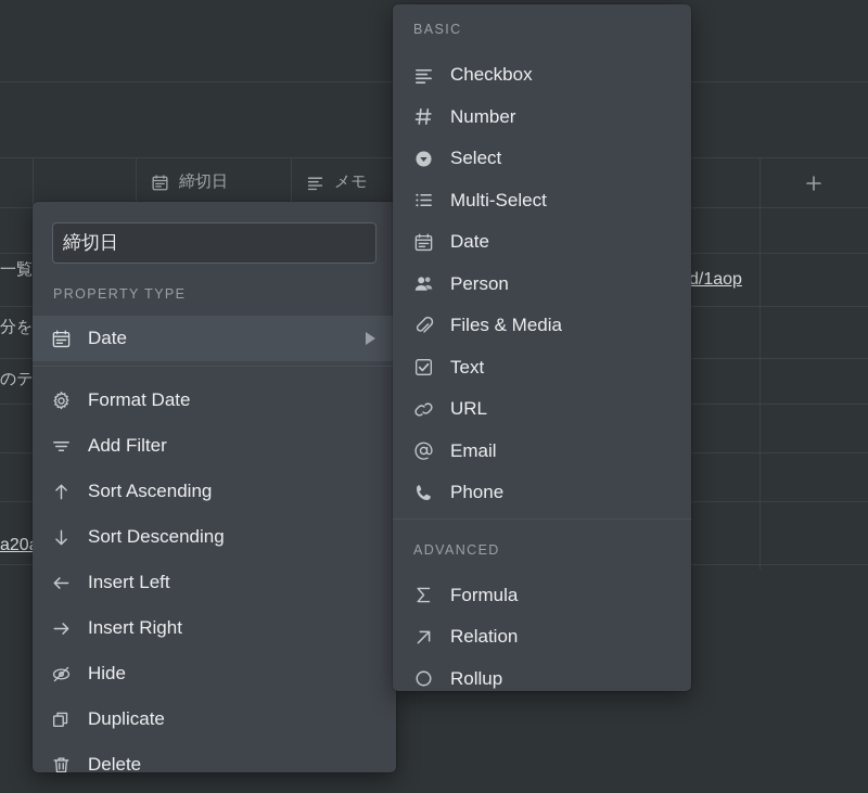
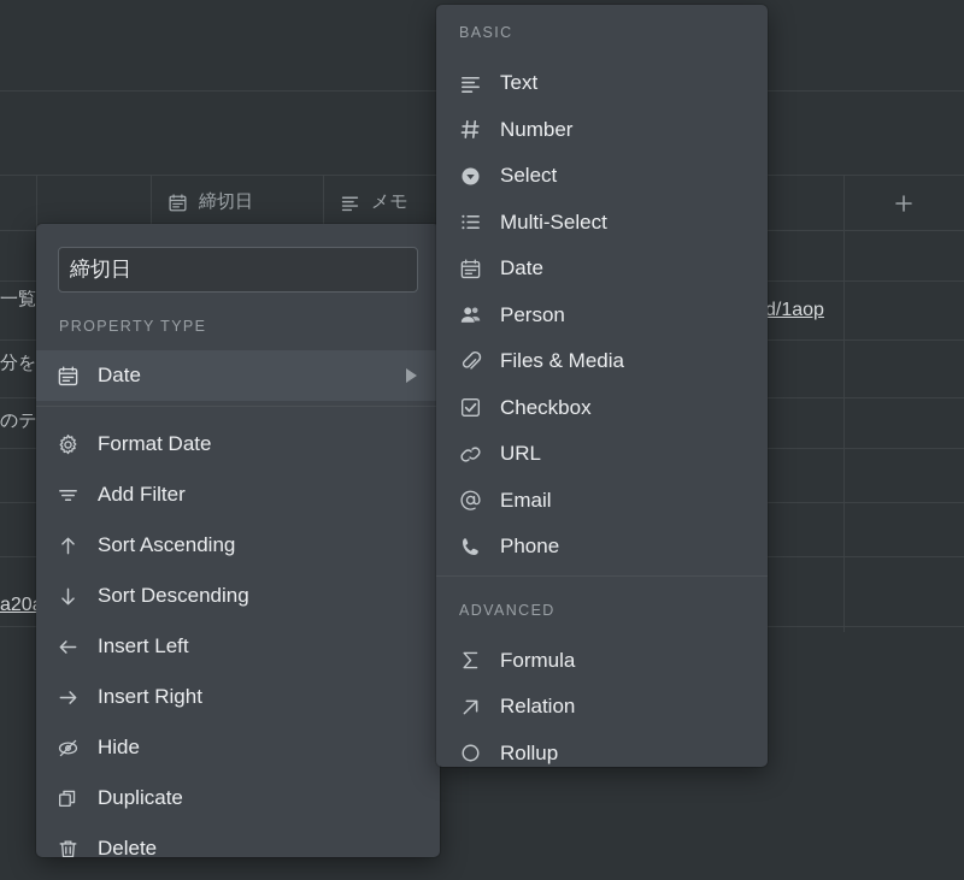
  締切日
  メモ
  一覧
  分を
  のテ
  a20
  d/1aop
  締切日
  PROPERTY TYPE
  Date
  Format Date
  Add Filter
  Sort Ascending
  Sort Descending
  Insert Left
  Insert Right
  Hide
  Duplicate
  Delete
  BASIC
- Checkbox
+ Text
  Number
  Select
  Multi-Select
  Date
  Person
  Files & Media
- Text
+ Checkbox
  URL
  Email
  Phone
  ADVANCED
  Formula
  Relation
  Rollup
